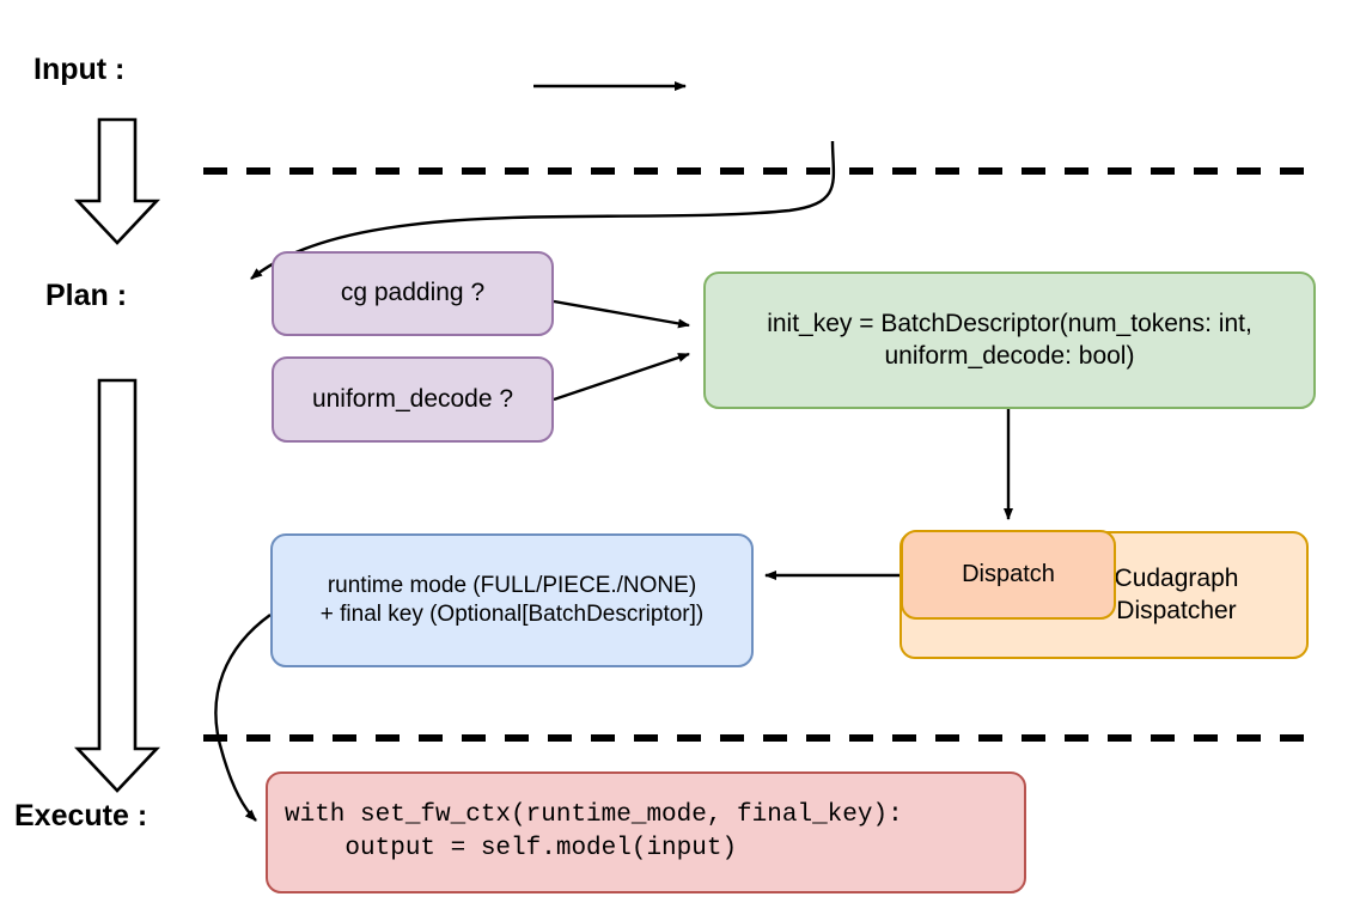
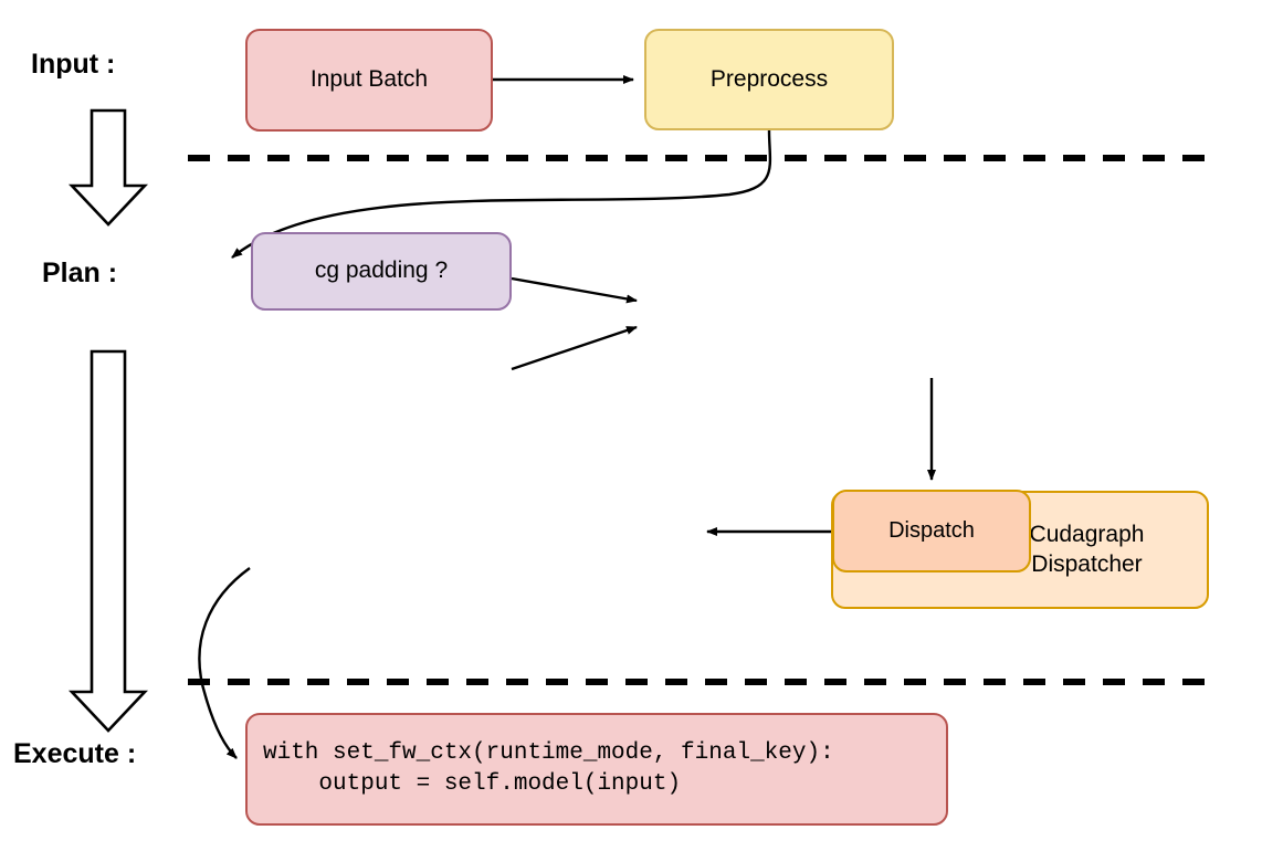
  Input :
  Plan :
  Execute :
+ Input Batch
+ Preprocess
  cg padding ?
- uniform_decode ?
- init_key = BatchDescriptor(num_tokens: int,
- uniform_decode: bool)
  Cudagraph
  Dispatcher
  Dispatch
- runtime mode (FULL/PIECE./NONE)
- + final key (Optional[BatchDescriptor])
  with set_fw_ctx(runtime_mode, final_key):
  output = self.model(input)
